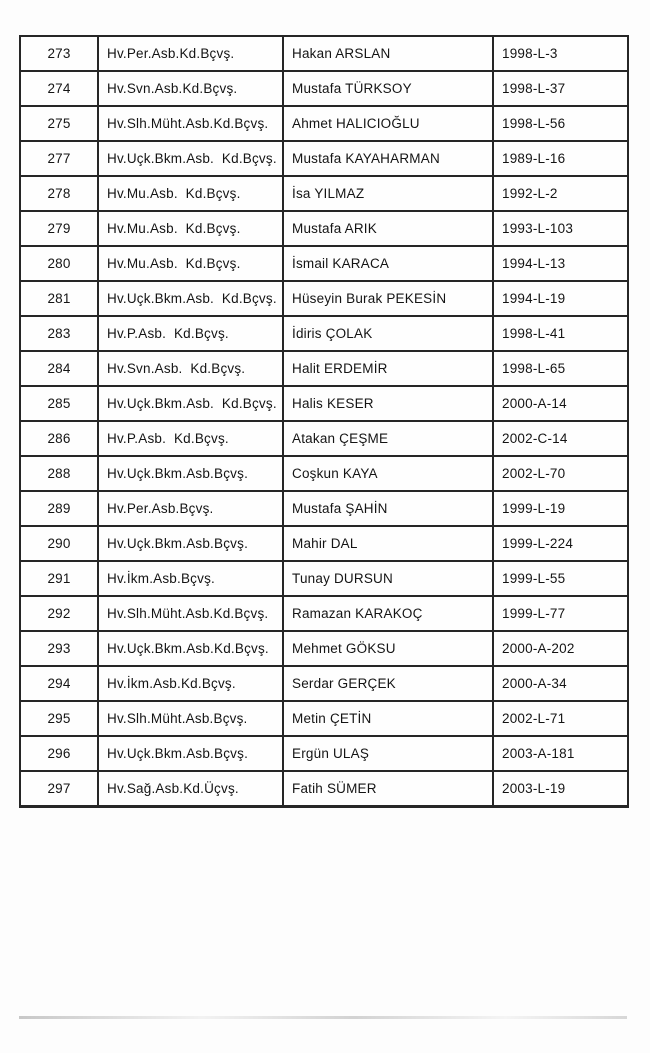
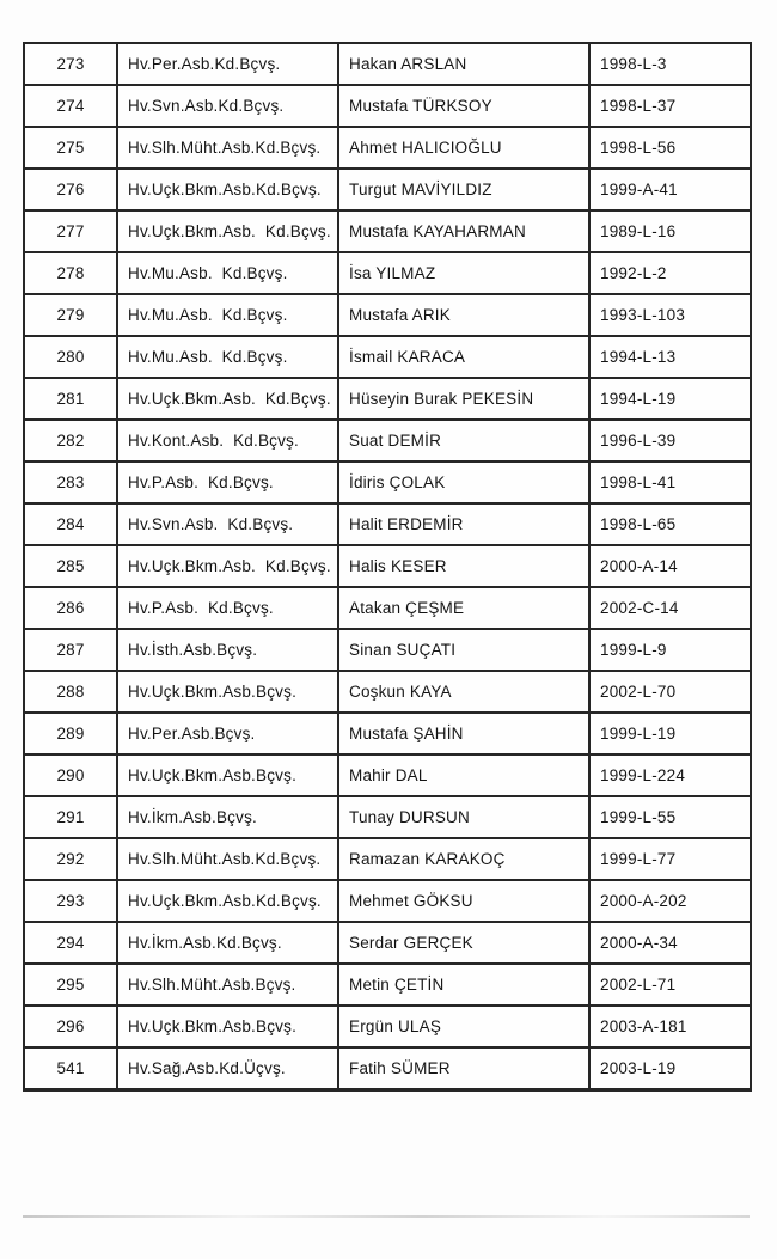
  273	Hv.Per.Asb.Kd.Bçvş.	Hakan ARSLAN	1998-L-3
  274	Hv.Svn.Asb.Kd.Bçvş.	Mustafa TÜRKSOY	1998-L-37
  275	Hv.Slh.Müht.Asb.Kd.Bçvş.	Ahmet HALICIOĞLU	1998-L-56
+ 276	Hv.Uçk.Bkm.Asb.Kd.Bçvş.	Turgut MAVİYILDIZ	1999-A-41
  277	Hv.Uçk.Bkm.Asb. Kd.Bçvş.	Mustafa KAYAHARMAN	1989-L-16
  278	Hv.Mu.Asb. Kd.Bçvş.	İsa YILMAZ	1992-L-2
  279	Hv.Mu.Asb. Kd.Bçvş.	Mustafa ARIK	1993-L-103
  280	Hv.Mu.Asb. Kd.Bçvş.	İsmail KARACA	1994-L-13
  281	Hv.Uçk.Bkm.Asb. Kd.Bçvş.	Hüseyin Burak PEKESİN	1994-L-19
+ 282	Hv.Kont.Asb. Kd.Bçvş.	Suat DEMİR	1996-L-39
  283	Hv.P.Asb. Kd.Bçvş.	İdiris ÇOLAK	1998-L-41
  284	Hv.Svn.Asb. Kd.Bçvş.	Halit ERDEMİR	1998-L-65
  285	Hv.Uçk.Bkm.Asb. Kd.Bçvş.	Halis KESER	2000-A-14
  286	Hv.P.Asb. Kd.Bçvş.	Atakan ÇEŞME	2002-C-14
+ 287	Hv.İsth.Asb.Bçvş.	Sinan SUÇATI	1999-L-9
  288	Hv.Uçk.Bkm.Asb.Bçvş.	Coşkun KAYA	2002-L-70
  289	Hv.Per.Asb.Bçvş.	Mustafa ŞAHİN	1999-L-19
  290	Hv.Uçk.Bkm.Asb.Bçvş.	Mahir DAL	1999-L-224
  291	Hv.İkm.Asb.Bçvş.	Tunay DURSUN	1999-L-55
  292	Hv.Slh.Müht.Asb.Kd.Bçvş.	Ramazan KARAKOÇ	1999-L-77
  293	Hv.Uçk.Bkm.Asb.Kd.Bçvş.	Mehmet GÖKSU	2000-A-202
  294	Hv.İkm.Asb.Kd.Bçvş.	Serdar GERÇEK	2000-A-34
  295	Hv.Slh.Müht.Asb.Bçvş.	Metin ÇETİN	2002-L-71
  296	Hv.Uçk.Bkm.Asb.Bçvş.	Ergün ULAŞ	2003-A-181
- 297	Hv.Sağ.Asb.Kd.Üçvş.	Fatih SÜMER	2003-L-19
+ 541	Hv.Sağ.Asb.Kd.Üçvş.	Fatih SÜMER	2003-L-19
